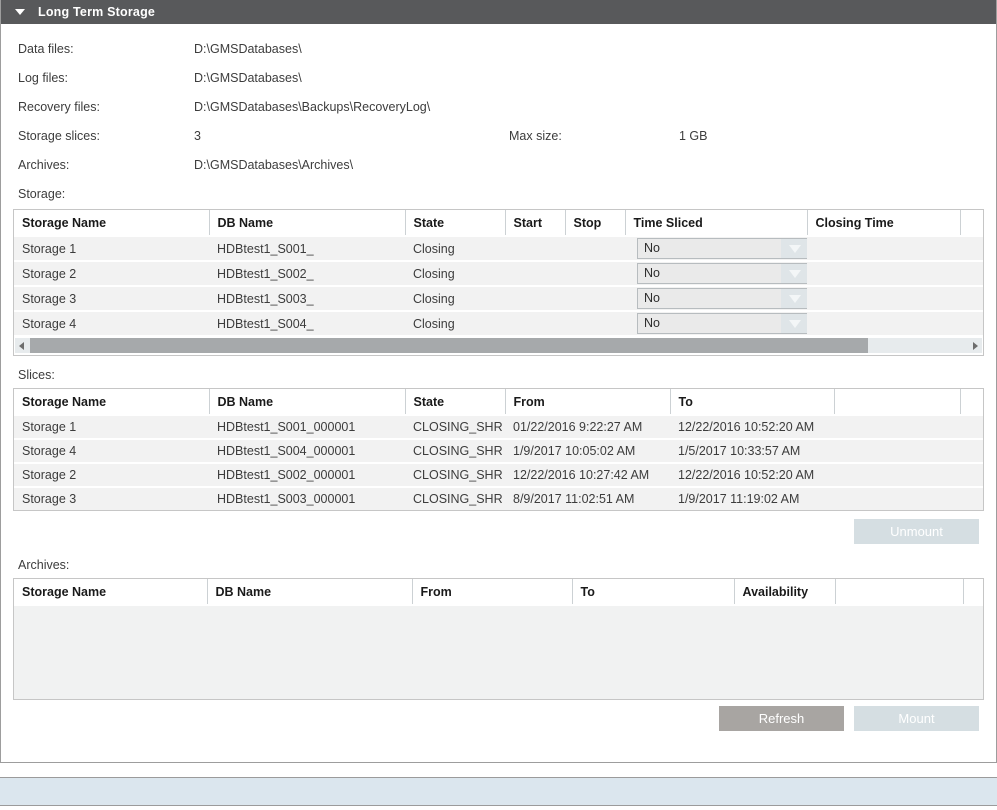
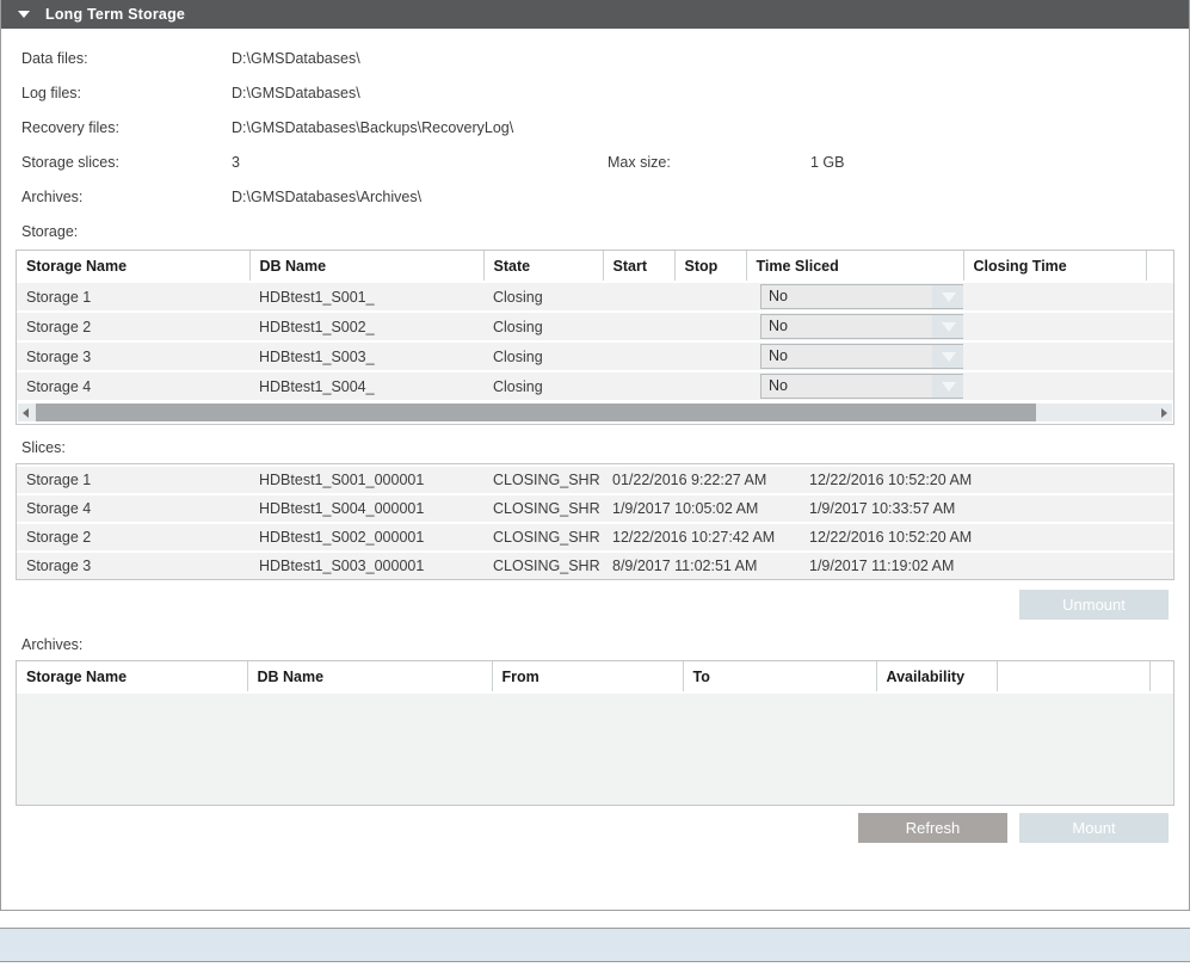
  Long Term Storage
  Data files:
  D:\GMSDatabases\
  Log files:
  D:\GMSDatabases\
  Recovery files:
  D:\GMSDatabases\Backups\RecoveryLog\
  Storage slices:
  3
  Max size:
  1 GB
  Archives:
  D:\GMSDatabases\Archives\
  Storage:
  Storage Name	DB Name	State	Start	Stop	Time Sliced	Closing Time
  Storage 1	HDBtest1_S001_	Closing			No
  Storage 2	HDBtest1_S002_	Closing			No
  Storage 3	HDBtest1_S003_	Closing			No
  Storage 4	HDBtest1_S004_	Closing			No
  Slices:
- Storage Name	DB Name	State	From	To
  Storage 1	HDBtest1_S001_000001	CLOSING_SHR	01/22/2016 9:22:27 AM	12/22/2016 10:52:20 AM
- Storage 4	HDBtest1_S004_000001	CLOSING_SHR	1/9/2017 10:05:02 AM	1/5/2017 10:33:57 AM
+ Storage 4	HDBtest1_S004_000001	CLOSING_SHR	1/9/2017 10:05:02 AM	1/9/2017 10:33:57 AM
  Storage 2	HDBtest1_S002_000001	CLOSING_SHR	12/22/2016 10:27:42 AM	12/22/2016 10:52:20 AM
  Storage 3	HDBtest1_S003_000001	CLOSING_SHR	8/9/2017 11:02:51 AM	1/9/2017 11:19:02 AM
  Unmount
  Archives:
  Storage Name	DB Name	From	To	Availability
  Refresh
  Mount
